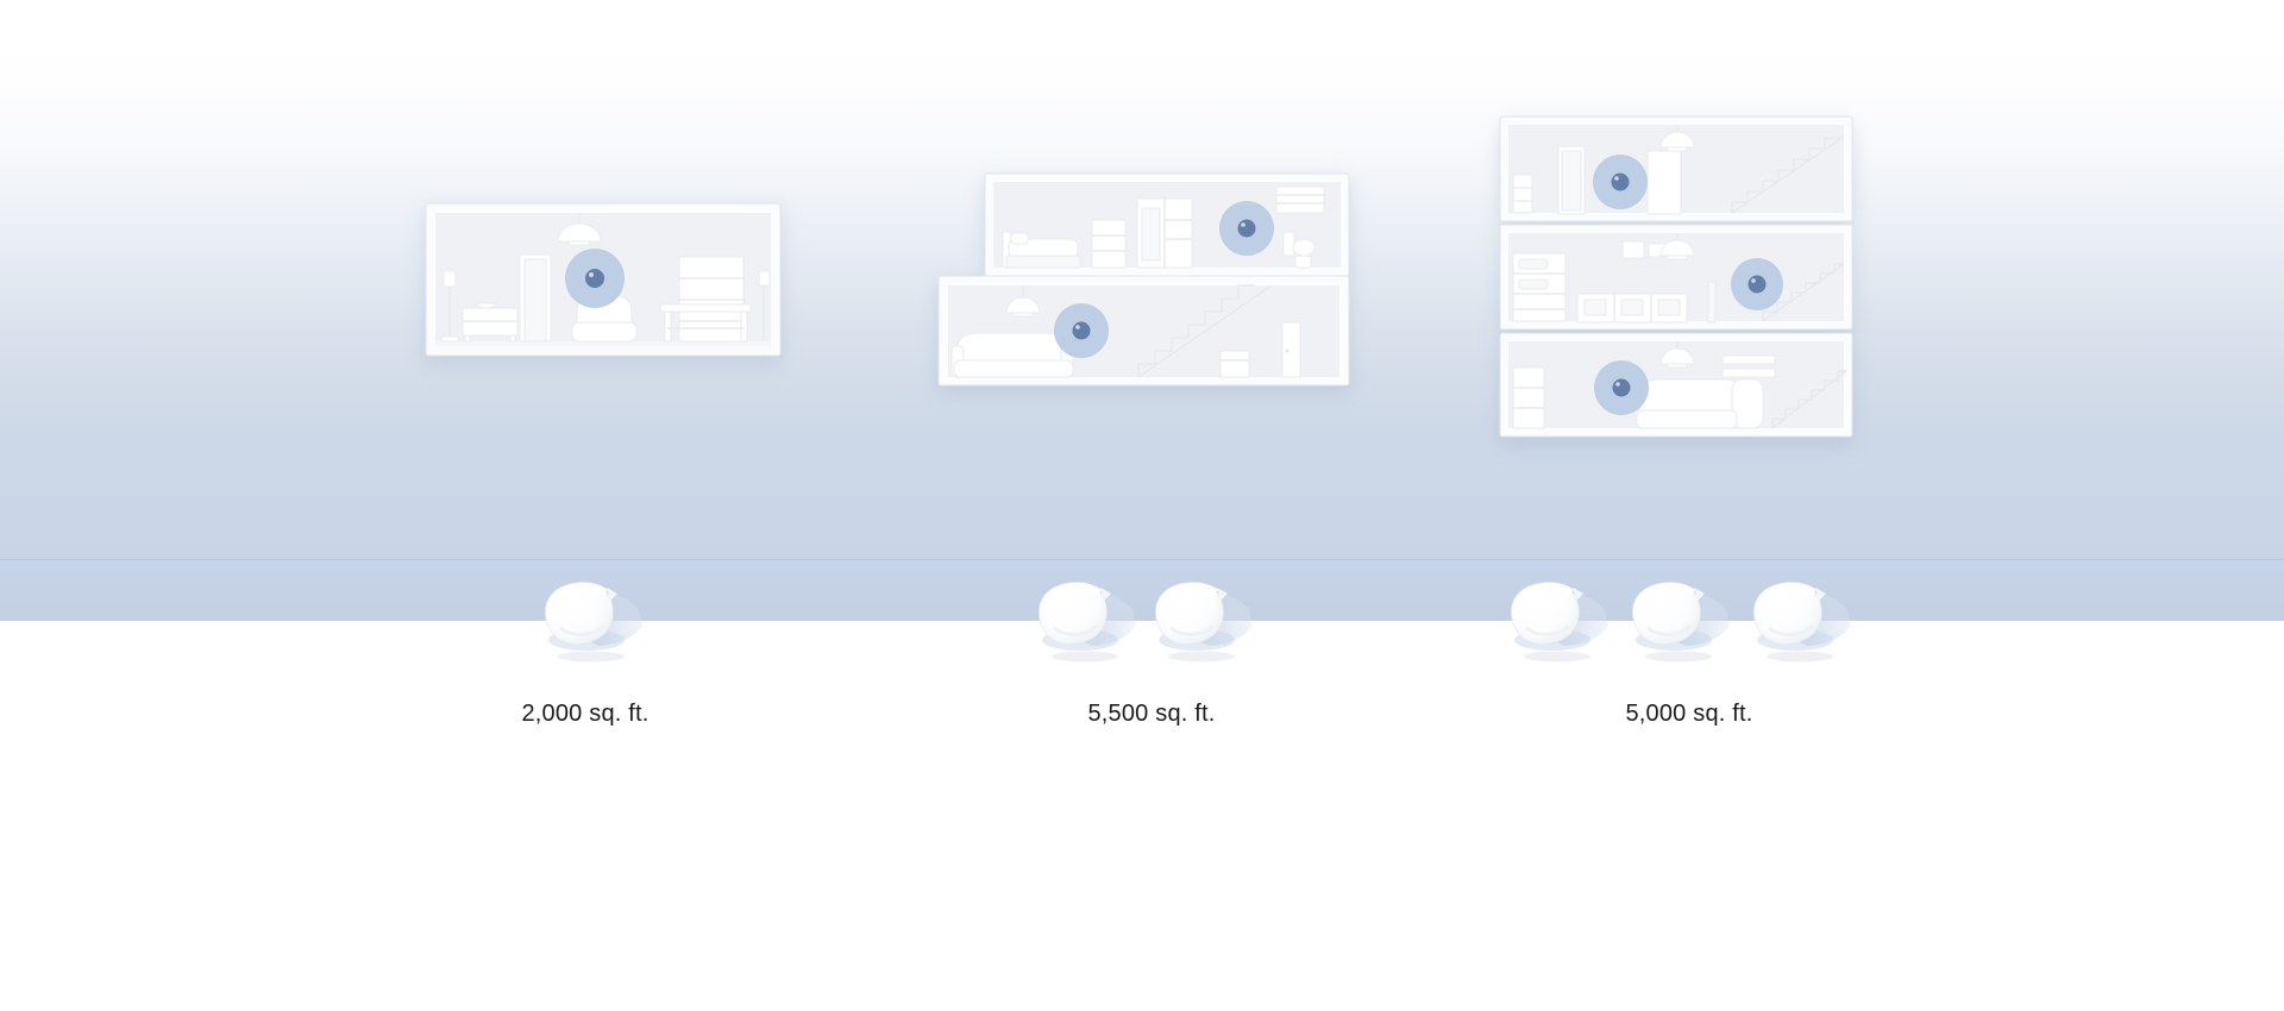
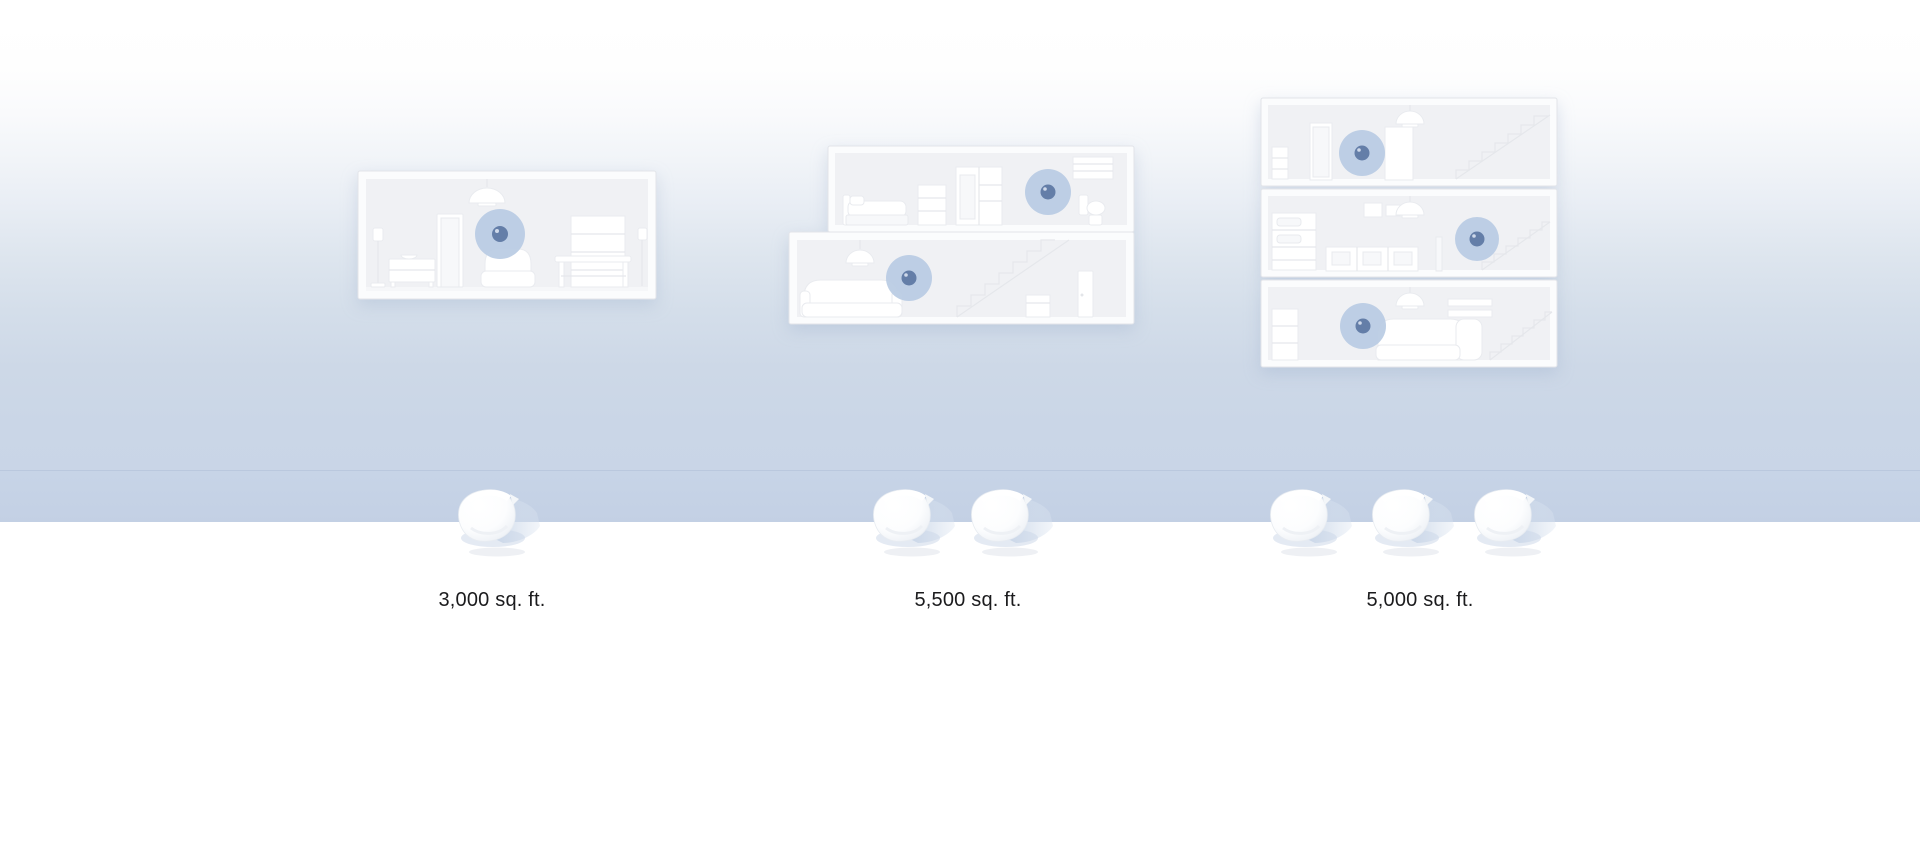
- 2,000 sq. ft.
+ 3,000 sq. ft.
  5,500 sq. ft.
  5,000 sq. ft.
